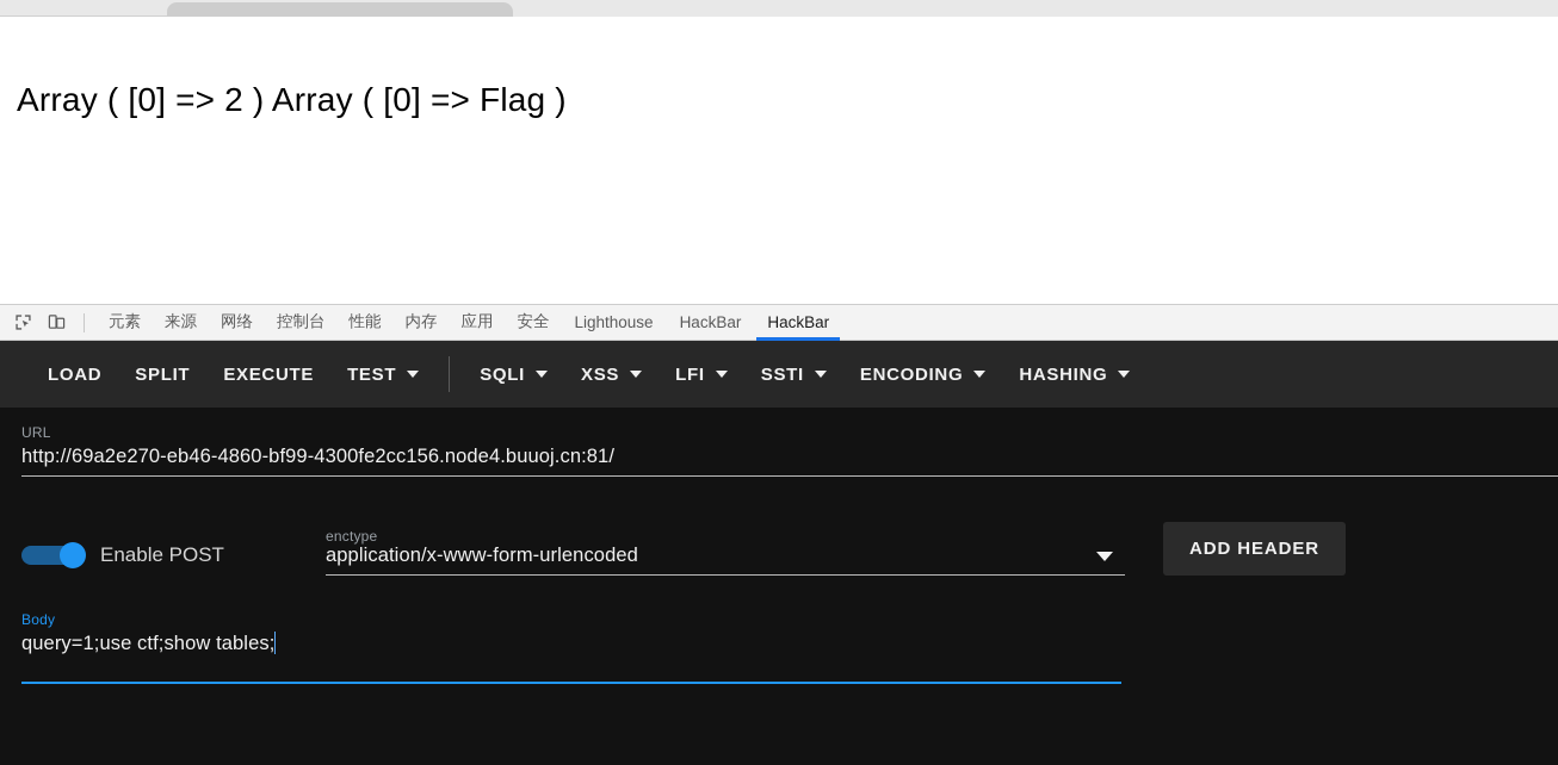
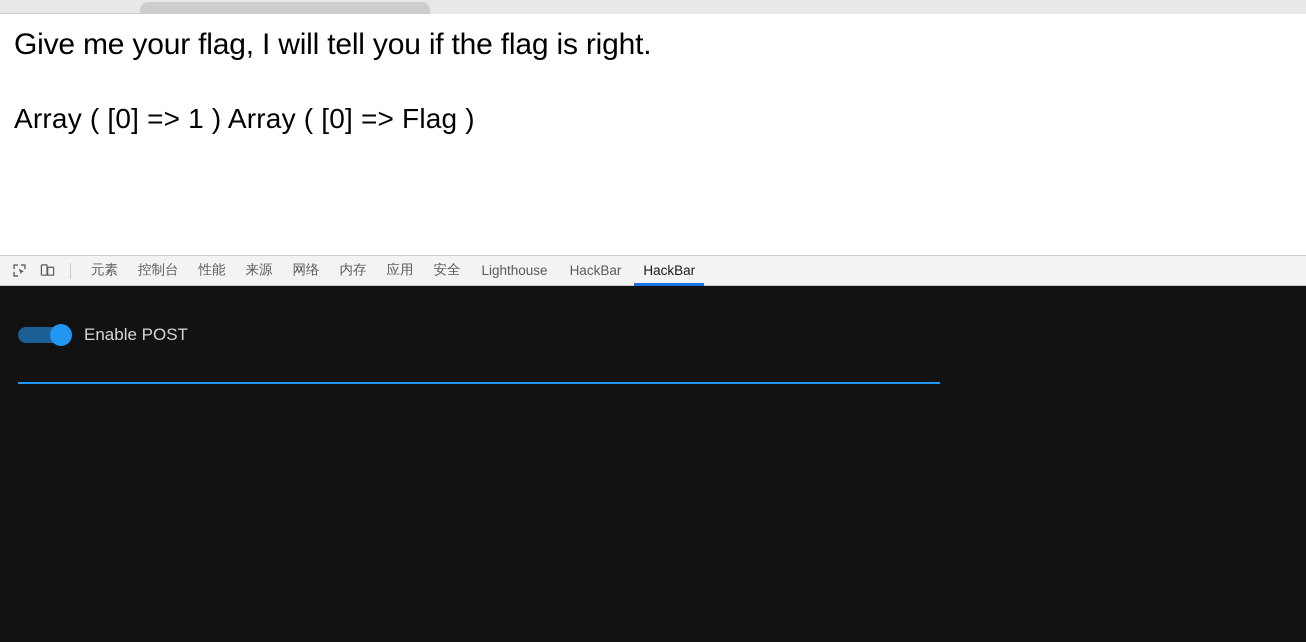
+ Give me your flag, I will tell you if the flag is right.
- Array ( [0] => 2 ) Array ( [0] => Flag )
+ Array ( [0] => 1 ) Array ( [0] => Flag )
  元素
- 来源
+ 控制台
- 网络
+ 性能
- 控制台
+ 来源
- 性能
+ 网络
  内存
  应用
  安全
  Lighthouse
  HackBar
  HackBar
- LOAD
- SPLIT
- EXECUTE
- TEST
- SQLI
- XSS
- LFI
- SSTI
- ENCODING
- HASHING
- URL
- http://69a2e270-eb46-4860-bf99-4300fe2cc156.node4.buuoj.cn:81/
  Enable POST
- enctype
- application/x-www-form-urlencoded
- ADD HEADER
- Body
- query=1;use ctf;show tables;
